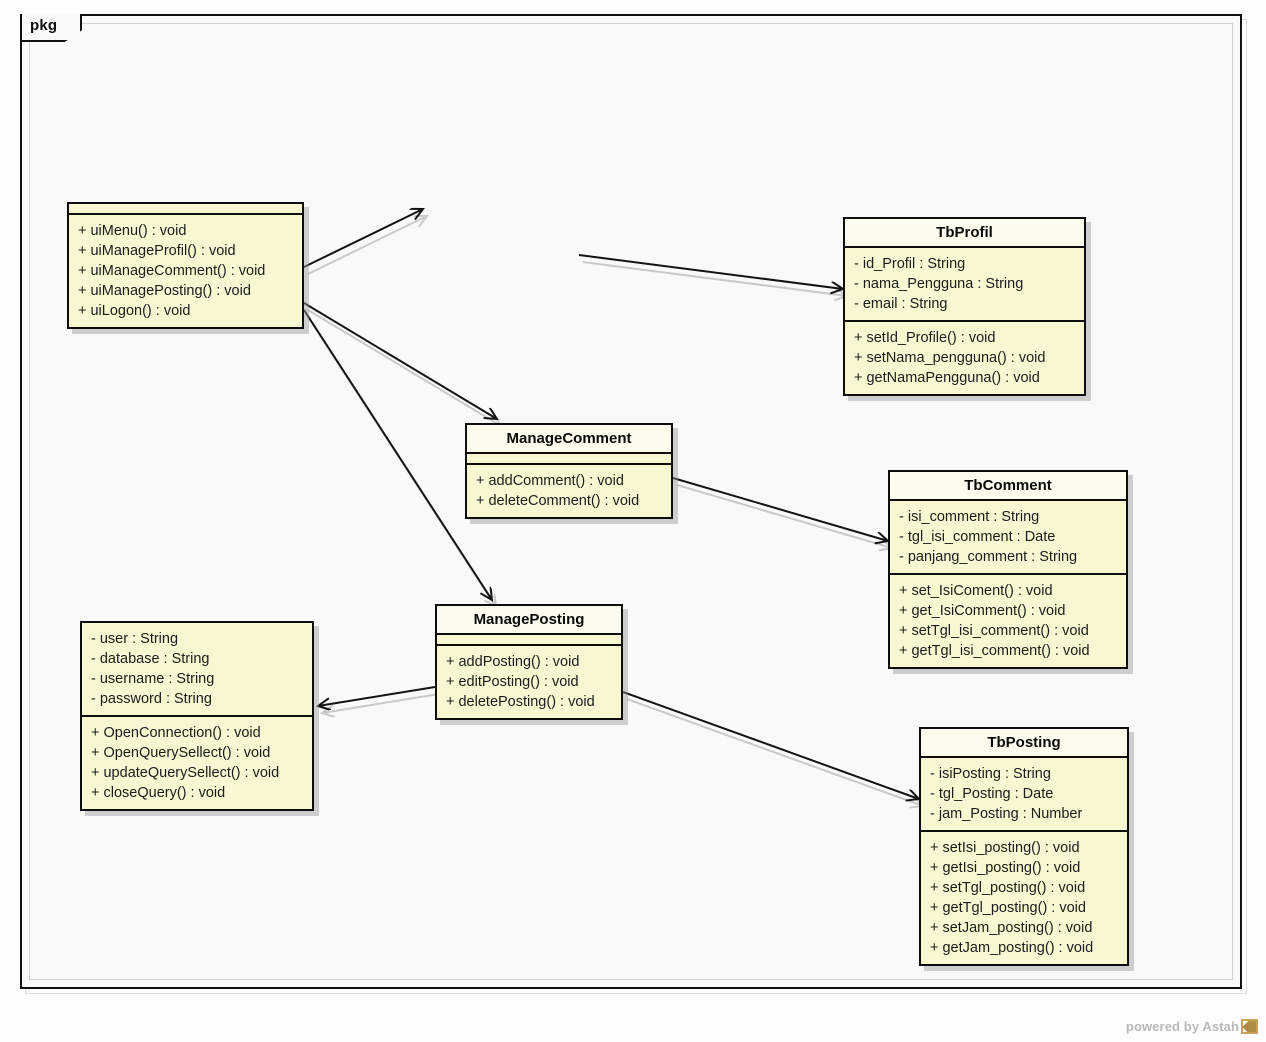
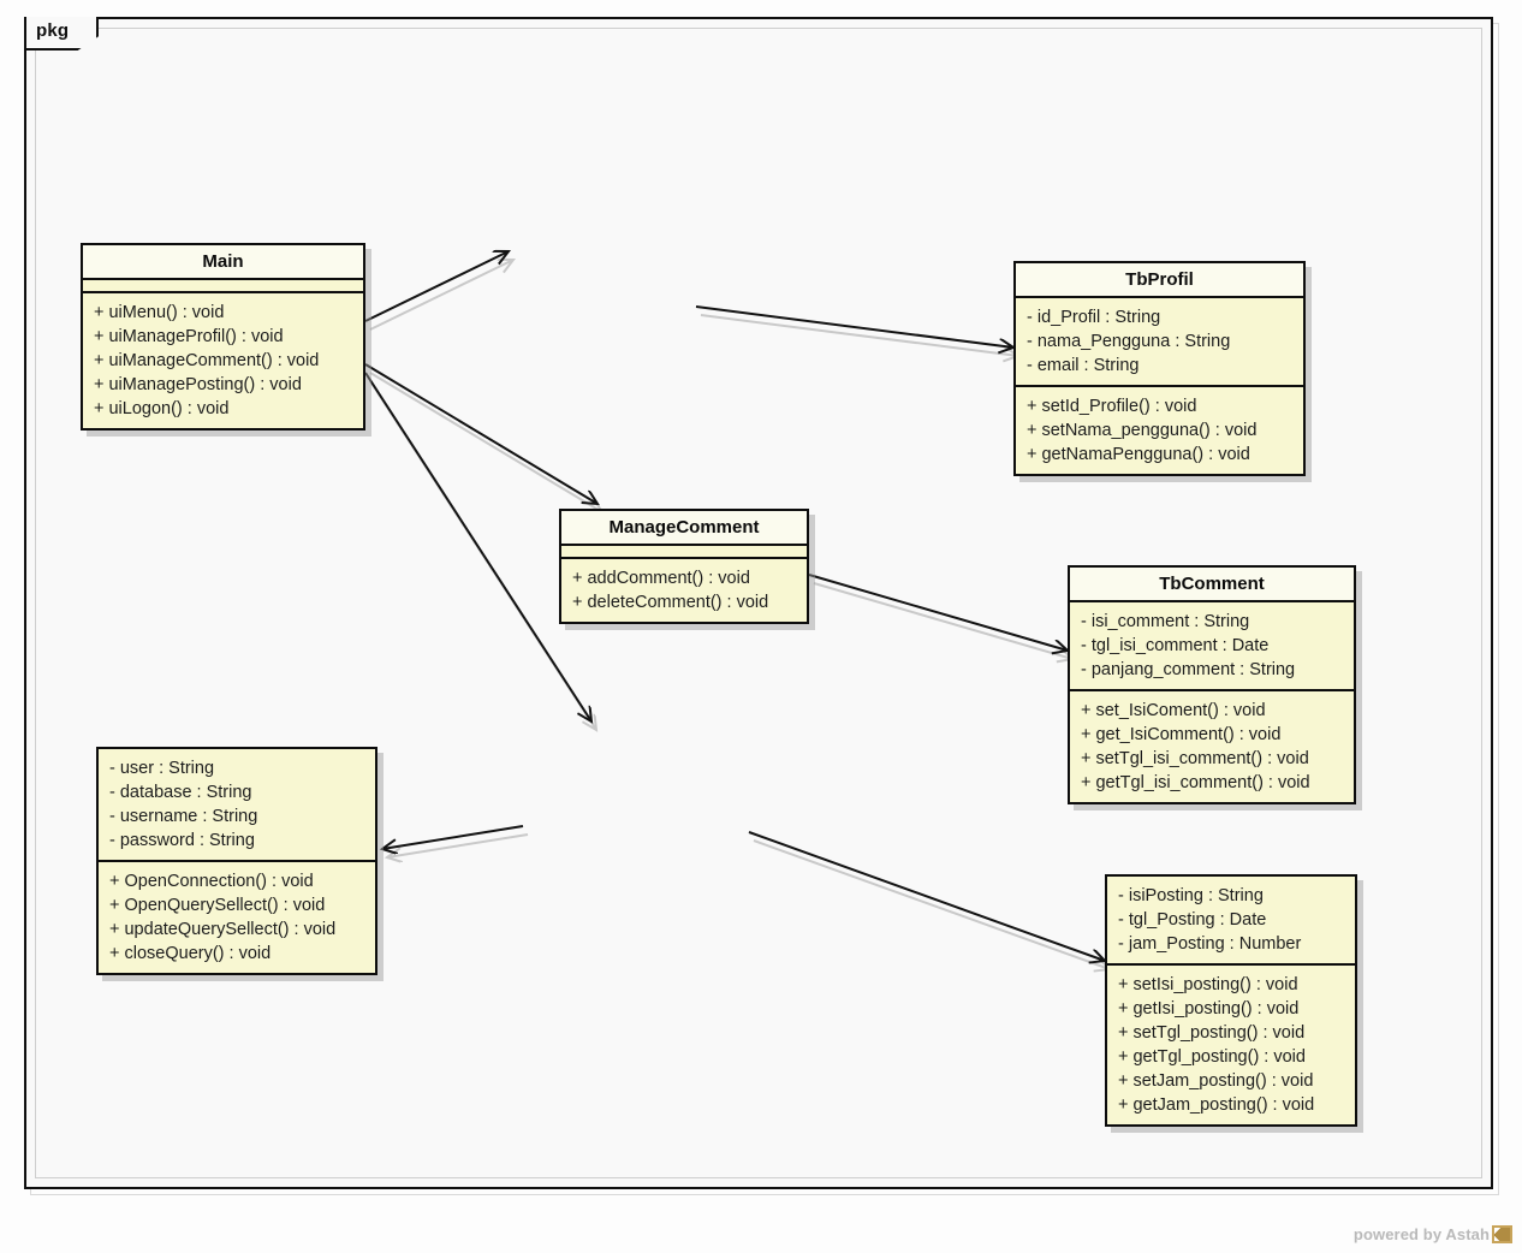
  pkg
+ Main
  + uiMenu() : void
  + uiManageProfil() : void
  + uiManageComment() : void
  + uiManagePosting() : void
  + uiLogon() : void
  TbProfil
  - id_Profil : String
  - nama_Pengguna : String
  - email : String
  + setId_Profile() : void
  + setNama_pengguna() : void
  + getNamaPengguna() : void
  ManageComment
  + addComment() : void
  + deleteComment() : void
  TbComment
  - isi_comment : String
  - tgl_isi_comment : Date
  - panjang_comment : String
  + set_IsiComent() : void
  + get_IsiComment() : void
  + setTgl_isi_comment() : void
  + getTgl_isi_comment() : void
  - user : String
  - database : String
  - username : String
  - password : String
  + OpenConnection() : void
  + OpenQuerySellect() : void
  + updateQuerySellect() : void
  + closeQuery() : void
- ManagePosting
- + addPosting() : void
- + editPosting() : void
- + deletePosting() : void
- TbPosting
  - isiPosting : String
  - tgl_Posting : Date
  - jam_Posting : Number
  + setIsi_posting() : void
  + getIsi_posting() : void
  + setTgl_posting() : void
  + getTgl_posting() : void
  + setJam_posting() : void
  + getJam_posting() : void
  powered by Astah
